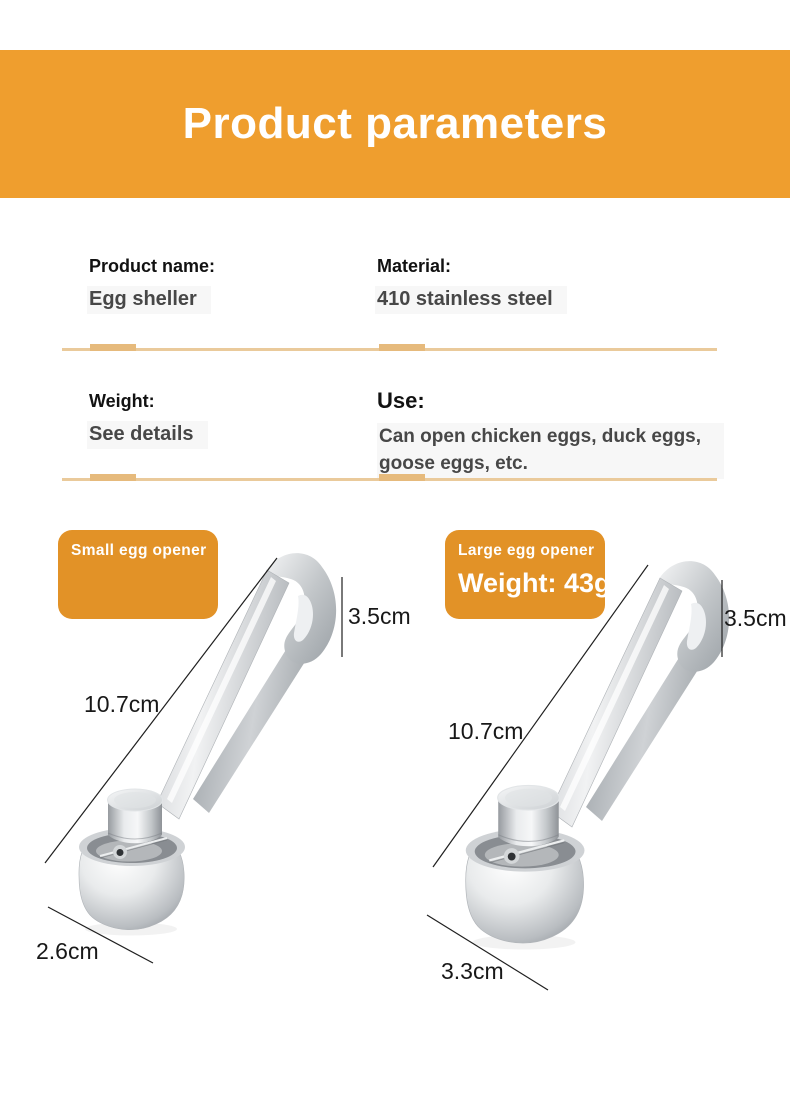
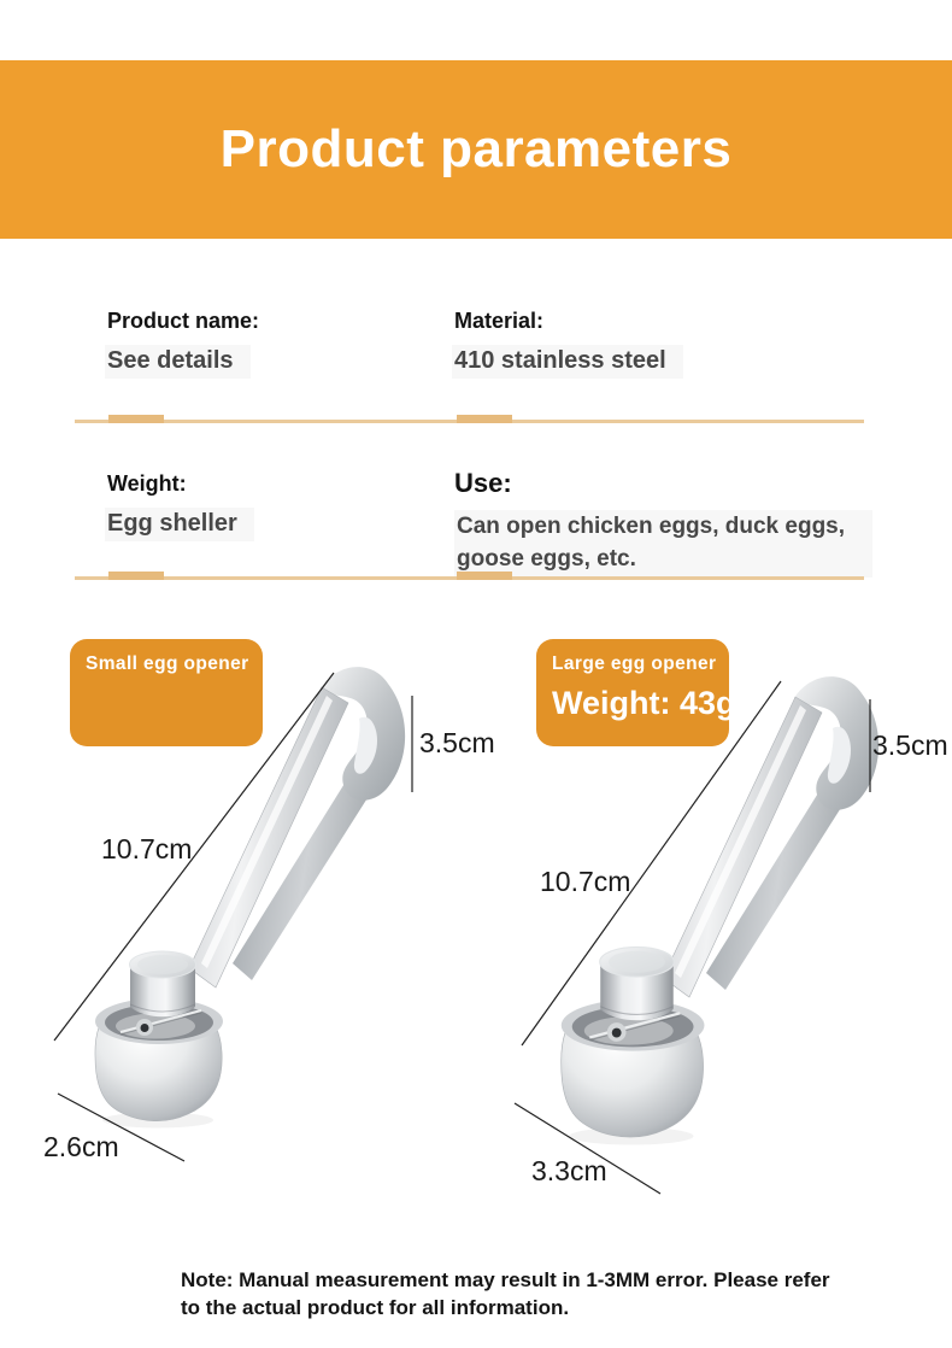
  Product parameters
  Product name:
- Egg sheller
+ See details
  Material:
  410 stainless steel
  Weight:
- See details
+ Egg sheller
  Use:
  Can open chicken eggs, duck eggs, goose eggs, etc.
  Small egg opener
  Large egg opener
  Weight: 43g
  10.7cm
  3.5cm
  2.6cm
  10.7cm
  3.5cm
  3.3cm
+ Note: Manual measurement may result in 1-3MM error. Please refer to the actual product for all information.
